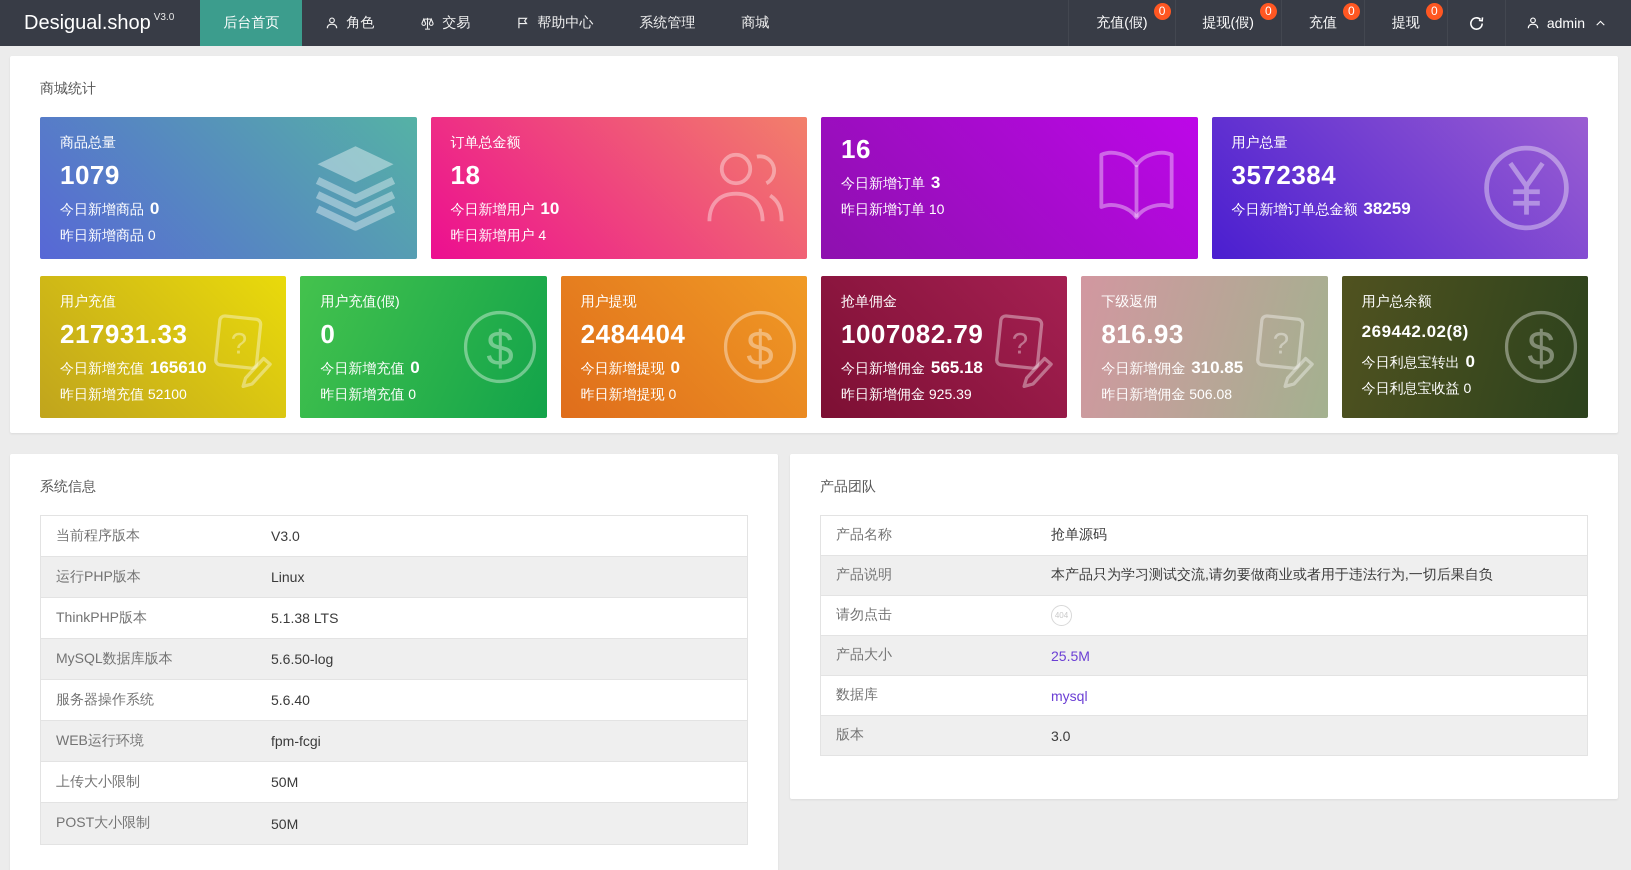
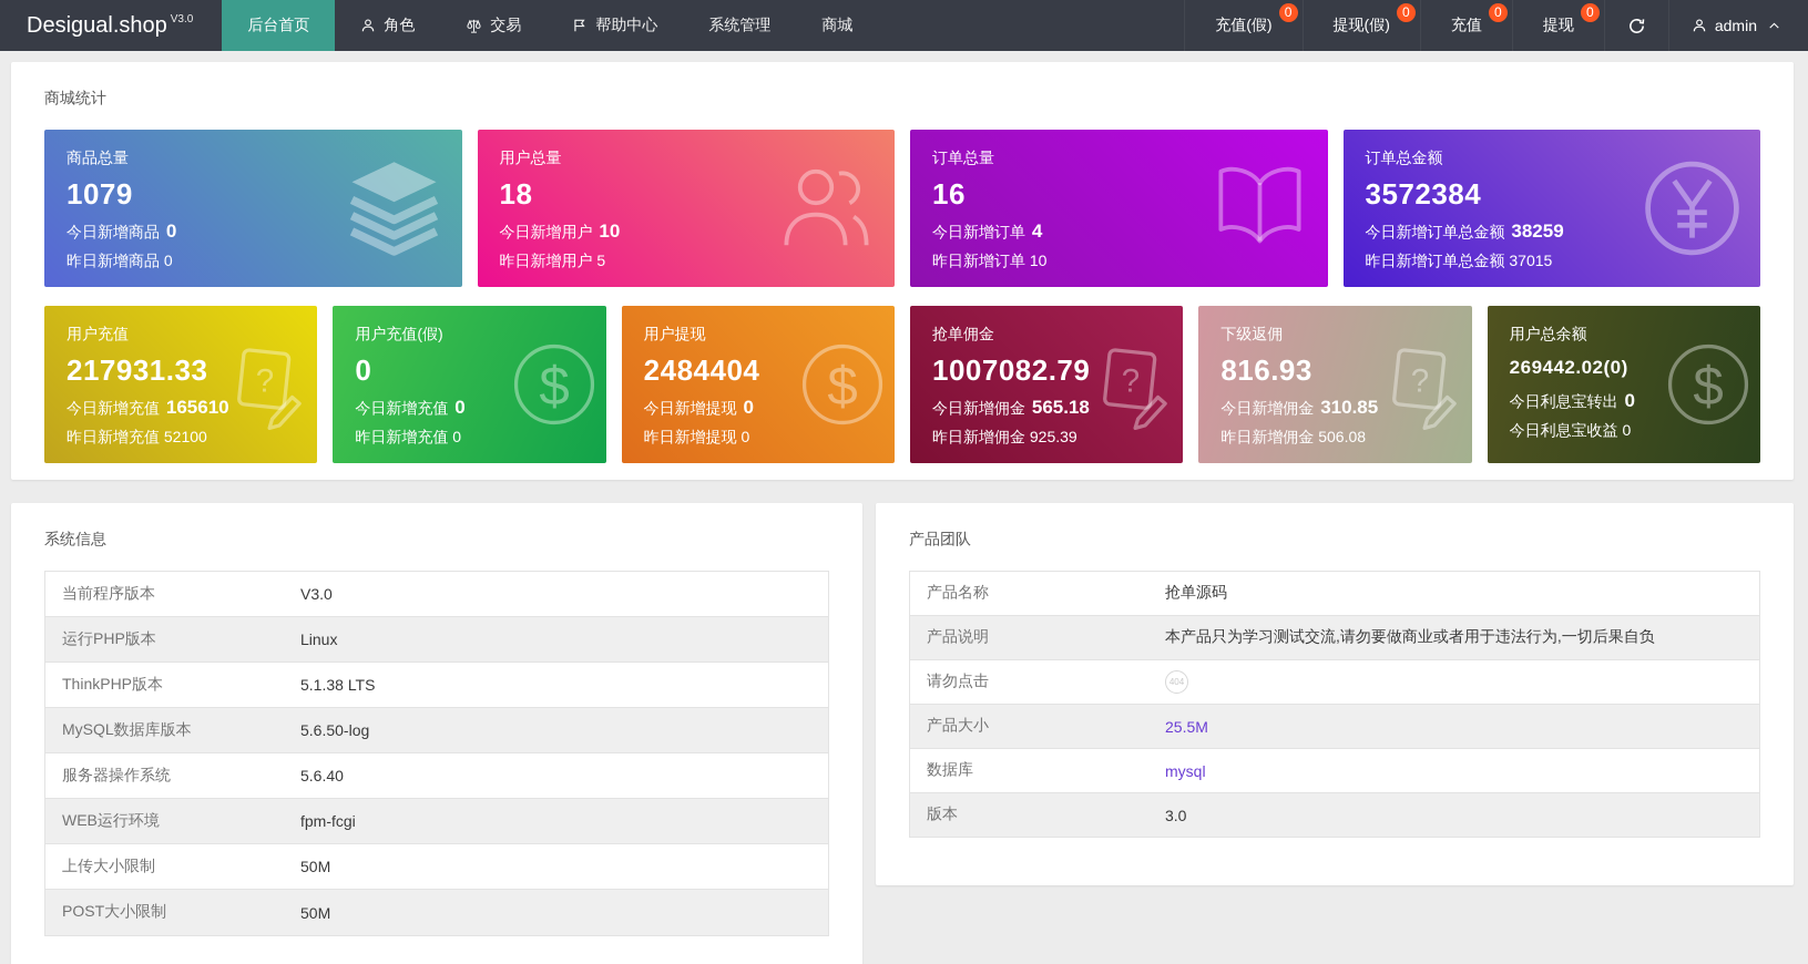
  Desigual.shop
  V3.0
  后台首页
  角色
  交易
  帮助中心
  系统管理
  商城
  充值(假)
  0
  提现(假)
  0
  充值
  0
  提现
  0
  admin
  商城统计
  商品总量
  1079
  今日新增商品 0
  昨日新增商品 0
- 订单总金额
+ 用户总量
  18
  今日新增用户 10
- 昨日新增用户 4
+ 昨日新增用户 5
+ 订单总量
  16
- 今日新增订单 3
+ 今日新增订单 4
  昨日新增订单 10
- 用户总量
+ 订单总金额
  3572384
  今日新增订单总金额 38259
+ 昨日新增订单总金额 37015
  用户充值
  217931.33
  今日新增充值 165610
  昨日新增充值 52100
  ?
  用户充值(假)
  0
  今日新增充值 0
  昨日新增充值 0
  $
  用户提现
  2484404
  今日新增提现 0
  昨日新增提现 0
  $
  抢单佣金
  1007082.79
  今日新增佣金 565.18
  昨日新增佣金 925.39
  ?
  下级返佣
  816.93
  今日新增佣金 310.85
  昨日新增佣金 506.08
  ?
  用户总余额
- 269442.02(8)
+ 269442.02(0)
  今日利息宝转出 0
  今日利息宝收益 0
  $
  系统信息
  当前程序版本
  V3.0
  运行PHP版本
  Linux
  ThinkPHP版本
  5.1.38 LTS
  MySQL数据库版本
  5.6.50-log
  服务器操作系统
  5.6.40
  WEB运行环境
  fpm-fcgi
  上传大小限制
  50M
  POST大小限制
  50M
  产品团队
  产品名称
  抢单源码
  产品说明
  本产品只为学习测试交流,请勿要做商业或者用于违法行为,一切后果自负
  请勿点击
  404
  产品大小
  25.5M
  数据库
  mysql
  版本
  3.0
